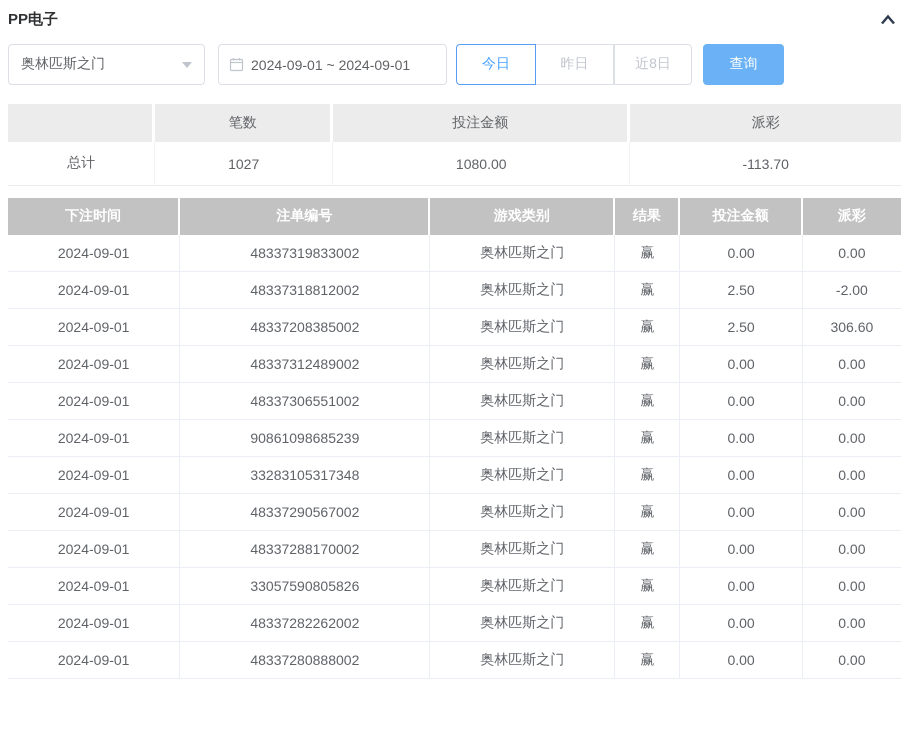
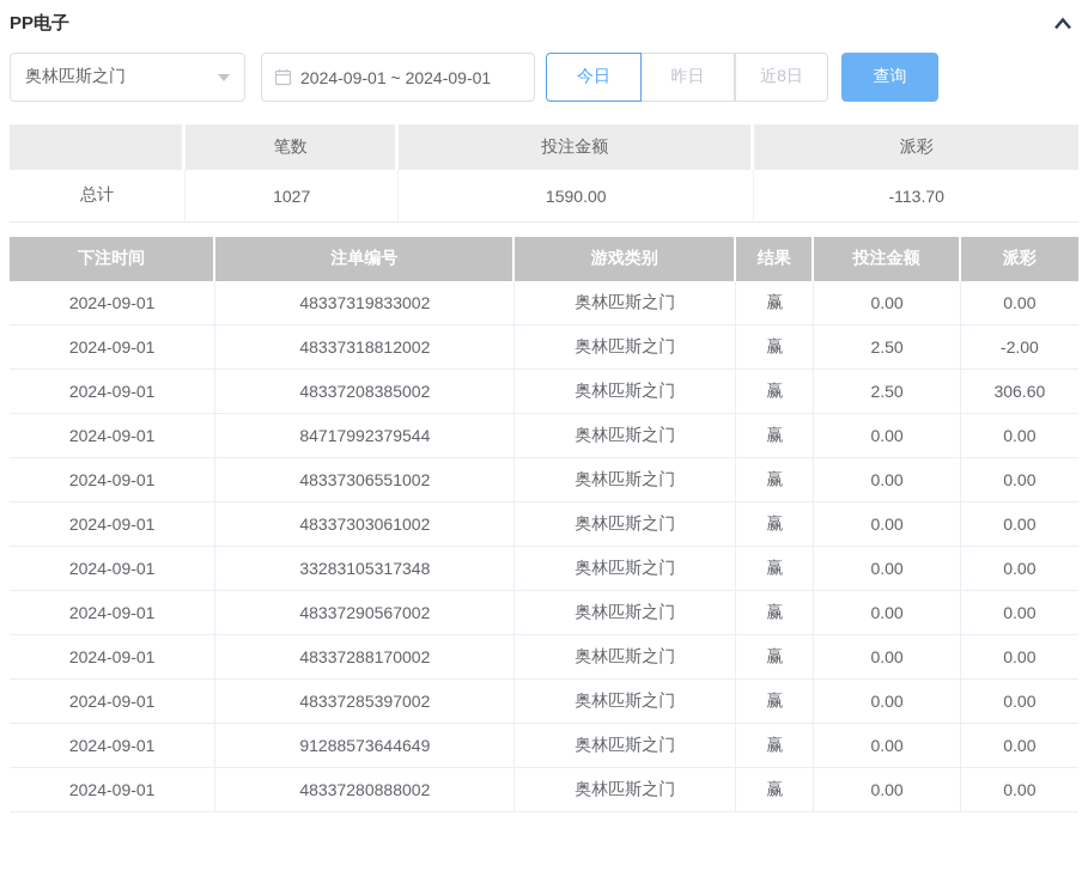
  PP电子
  奥林匹斯之门
  2024-09-01 ~ 2024-09-01
  今日
  昨日
  近8日
  查询
  	笔数	投注金额	派彩
- 总计	1027	1080.00	-113.70
+ 总计	1027	1590.00	-113.70
  下注时间	注单编号	游戏类别	结果	投注金额	派彩
  2024-09-01	48337319833002	奥林匹斯之门	赢	0.00	0.00
  2024-09-01	48337318812002	奥林匹斯之门	赢	2.50	-2.00
  2024-09-01	48337208385002	奥林匹斯之门	赢	2.50	306.60
- 2024-09-01	48337312489002	奥林匹斯之门	赢	0.00	0.00
+ 2024-09-01	84717992379544	奥林匹斯之门	赢	0.00	0.00
  2024-09-01	48337306551002	奥林匹斯之门	赢	0.00	0.00
- 2024-09-01	90861098685239	奥林匹斯之门	赢	0.00	0.00
+ 2024-09-01	48337303061002	奥林匹斯之门	赢	0.00	0.00
  2024-09-01	33283105317348	奥林匹斯之门	赢	0.00	0.00
  2024-09-01	48337290567002	奥林匹斯之门	赢	0.00	0.00
  2024-09-01	48337288170002	奥林匹斯之门	赢	0.00	0.00
- 2024-09-01	33057590805826	奥林匹斯之门	赢	0.00	0.00
+ 2024-09-01	48337285397002	奥林匹斯之门	赢	0.00	0.00
- 2024-09-01	48337282262002	奥林匹斯之门	赢	0.00	0.00
+ 2024-09-01	91288573644649	奥林匹斯之门	赢	0.00	0.00
  2024-09-01	48337280888002	奥林匹斯之门	赢	0.00	0.00
